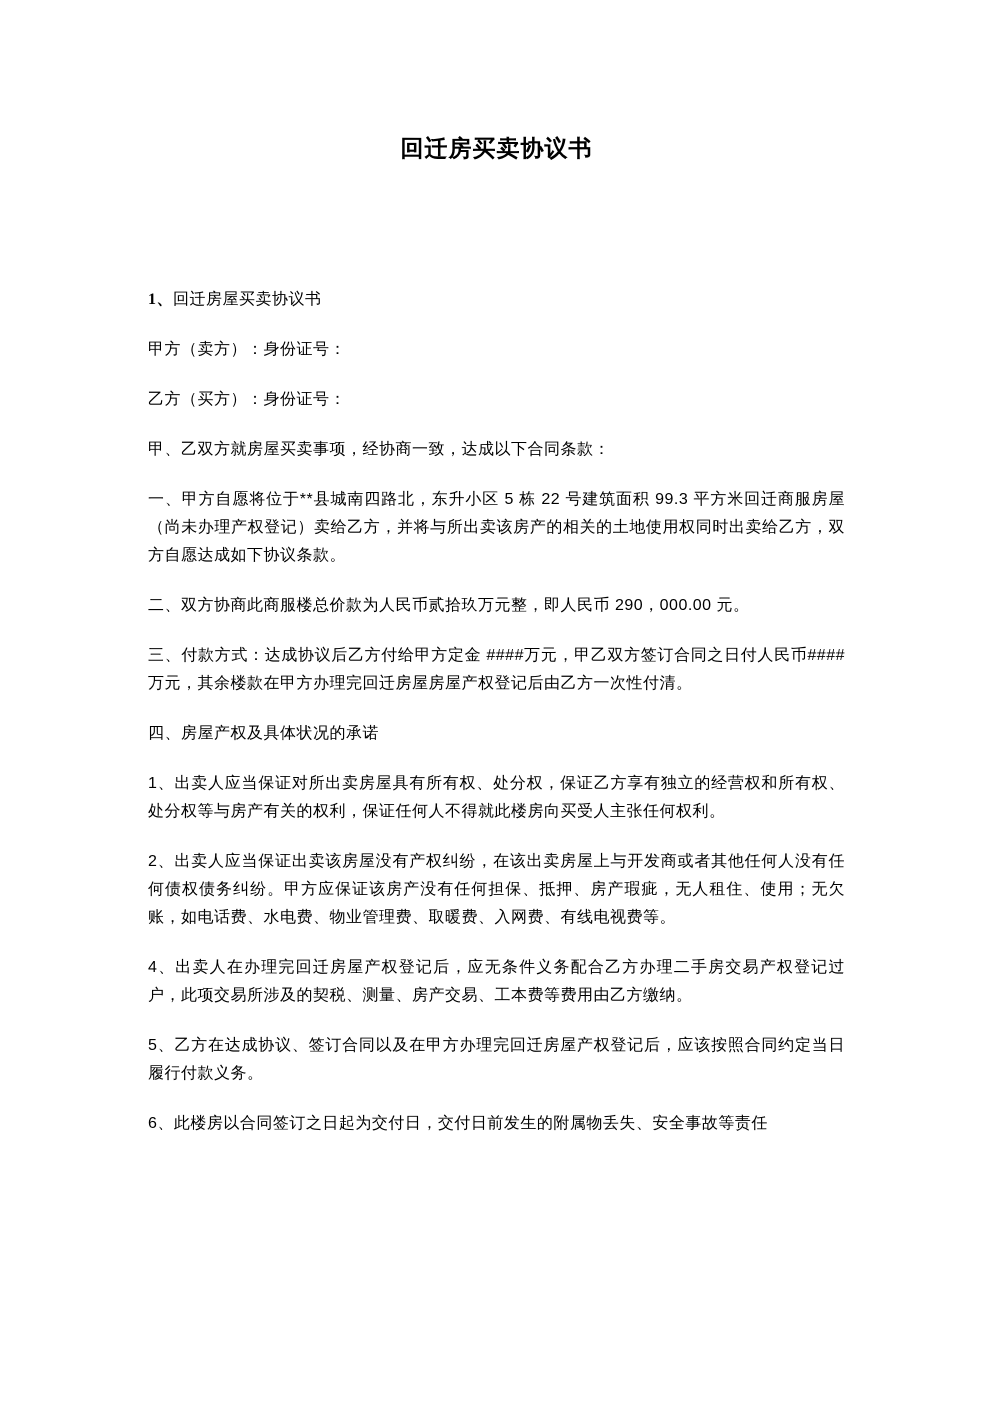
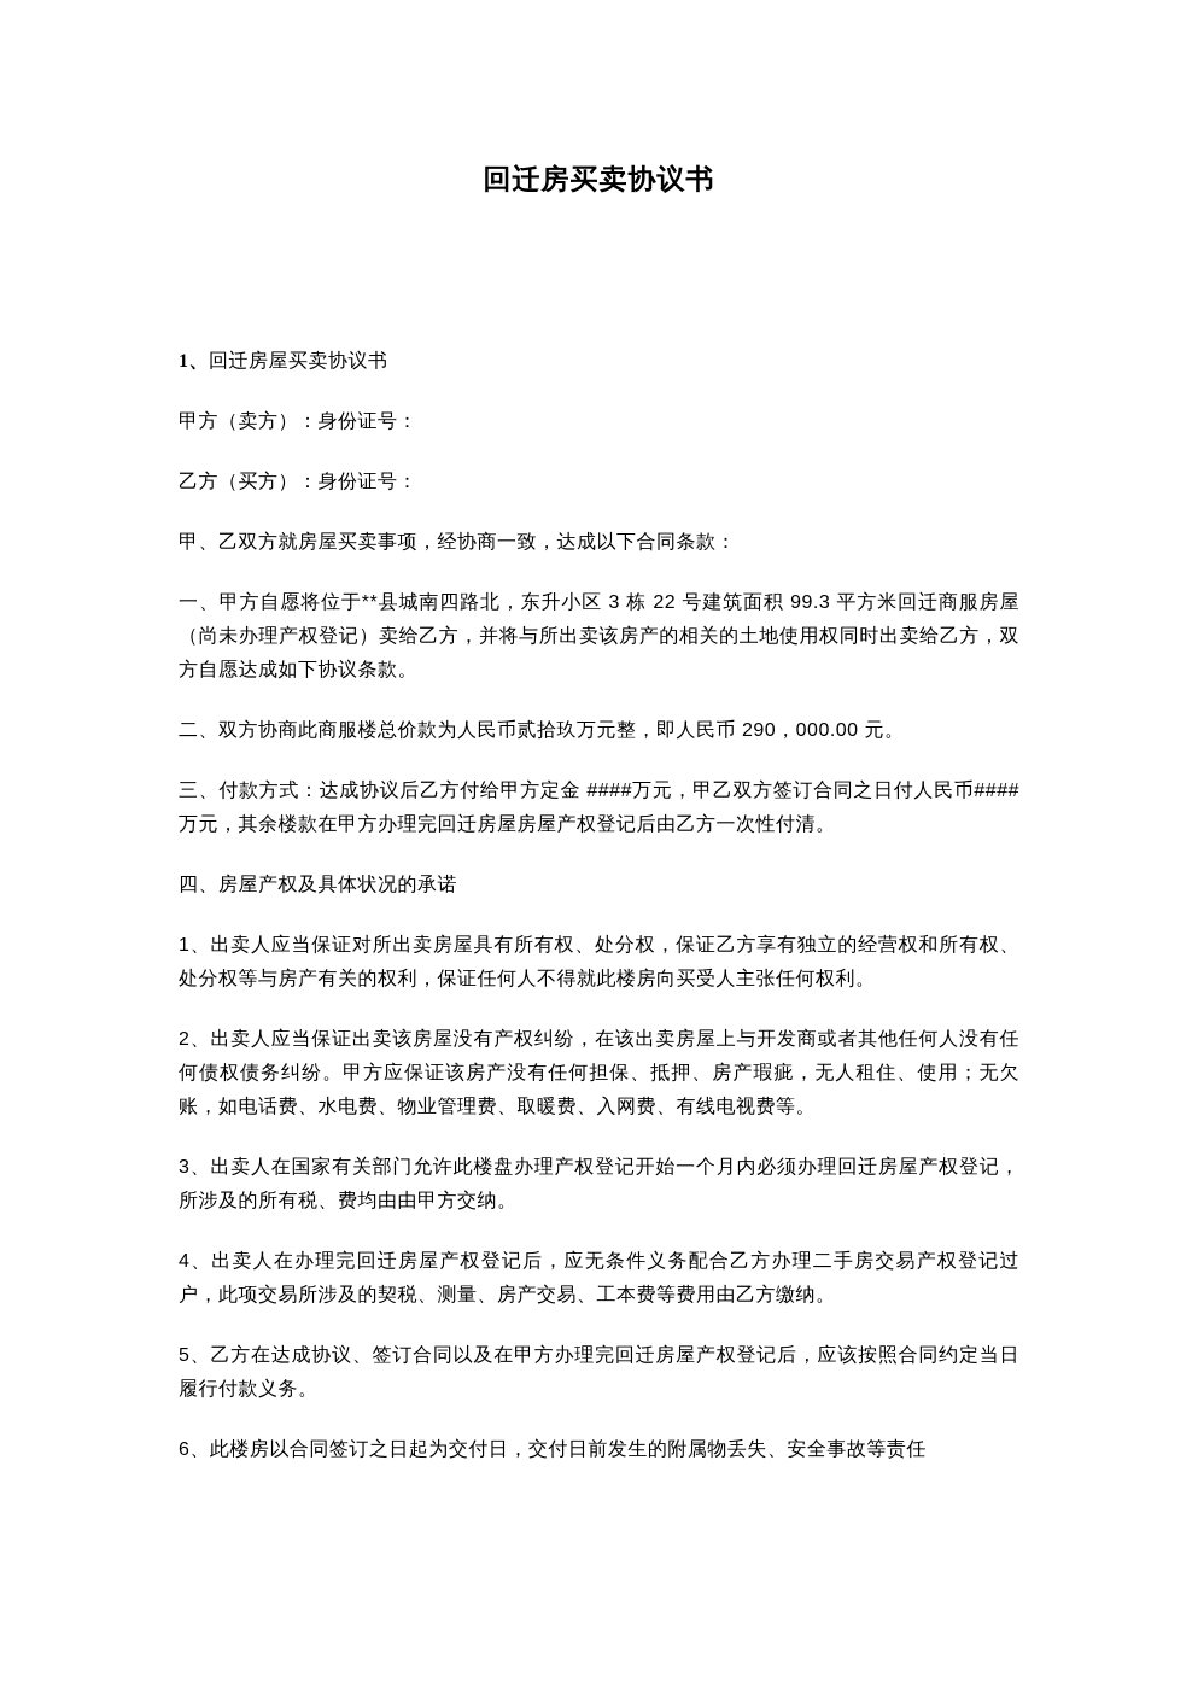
  回迁房买卖协议书
  1、回迁房屋买卖协议书
  甲方（卖方）：身份证号：
  乙方（买方）：身份证号：
  甲、乙双方就房屋买卖事项，经协商一致，达成以下合同条款：
- 一、甲方自愿将位于**县城南四路北，东升小区 5 栋 22 号建筑面积 99.3 平方米回迁商服房屋（尚未办理产权登记）卖给乙方，并将与所出卖该房产的相关的土地使用权同时出卖给乙方，双方自愿达成如下协议条款。
+ 一、甲方自愿将位于**县城南四路北，东升小区 3 栋 22 号建筑面积 99.3 平方米回迁商服房屋（尚未办理产权登记）卖给乙方，并将与所出卖该房产的相关的土地使用权同时出卖给乙方，双方自愿达成如下协议条款。
  二、双方协商此商服楼总价款为人民币贰拾玖万元整，即人民币 290，000.00 元。
  三、付款方式：达成协议后乙方付给甲方定金 ####万元，甲乙双方签订合同之日付人民币####万元，其余楼款在甲方办理完回迁房屋房屋产权登记后由乙方一次性付清。
  四、房屋产权及具体状况的承诺
  1、出卖人应当保证对所出卖房屋具有所有权、处分权，保证乙方享有独立的经营权和所有权、处分权等与房产有关的权利，保证任何人不得就此楼房向买受人主张任何权利。
  2、出卖人应当保证出卖该房屋没有产权纠纷，在该出卖房屋上与开发商或者其他任何人没有任何债权债务纠纷。甲方应保证该房产没有任何担保、抵押、房产瑕疵，无人租住、使用；无欠账，如电话费、水电费、物业管理费、取暖费、入网费、有线电视费等。
+ 3、出卖人在国家有关部门允许此楼盘办理产权登记开始一个月内必须办理回迁房屋产权登记，所涉及的所有税、费均由由甲方交纳。
  4、出卖人在办理完回迁房屋产权登记后，应无条件义务配合乙方办理二手房交易产权登记过户，此项交易所涉及的契税、测量、房产交易、工本费等费用由乙方缴纳。
  5、乙方在达成协议、签订合同以及在甲方办理完回迁房屋产权登记后，应该按照合同约定当日履行付款义务。
  6、此楼房以合同签订之日起为交付日，交付日前发生的附属物丢失、安全事故等责任
